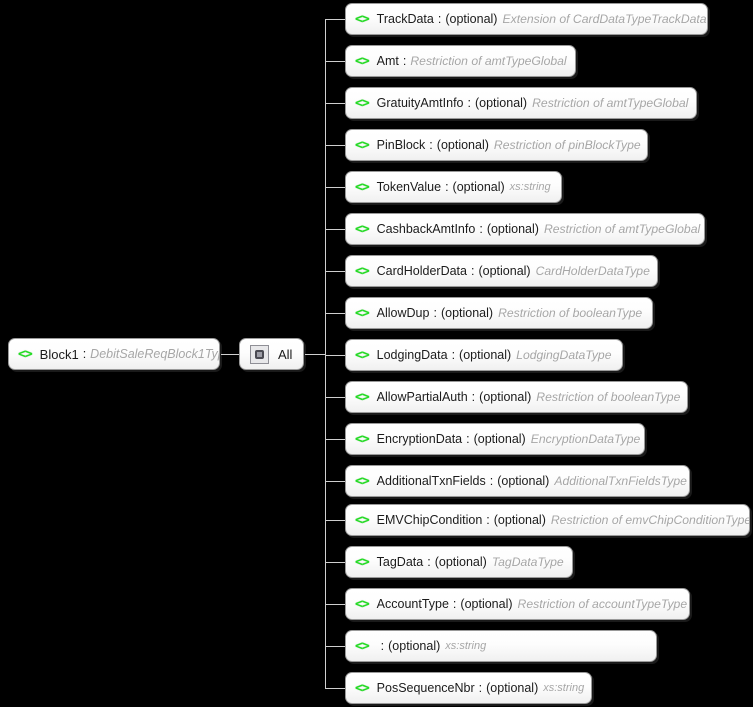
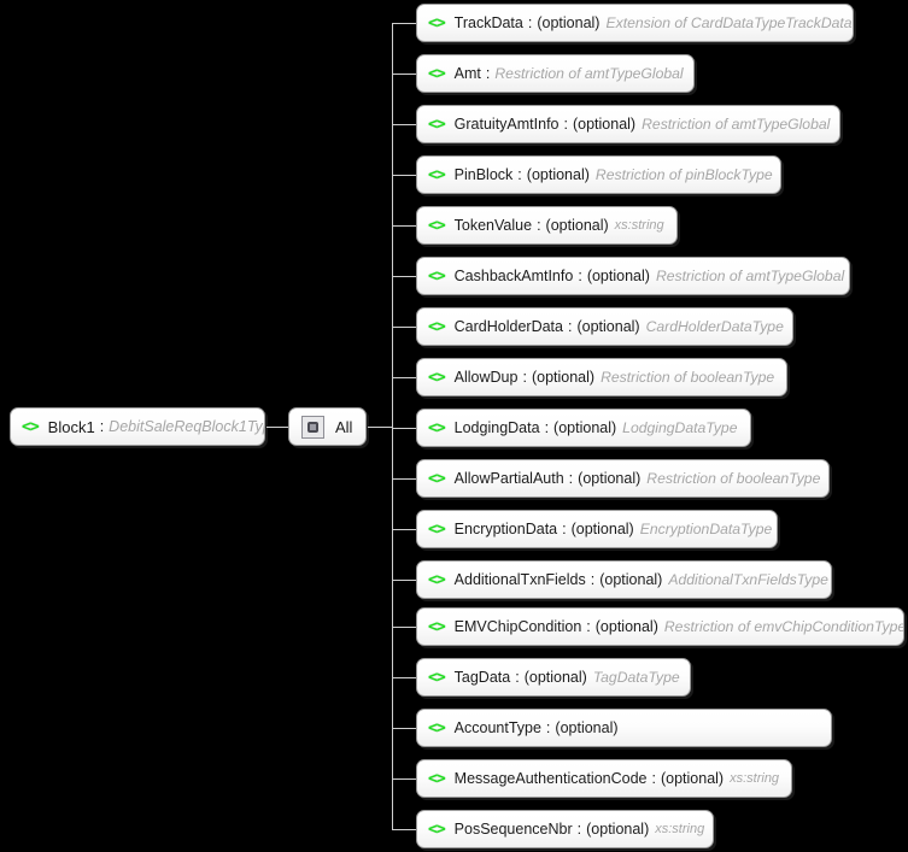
  <>
  Block1
  :
  DebitSaleReqBlock1Ty
  All
  <>
  TrackData
  :
  (optional)
  Extension of CardDataTypeTrackData
  <>
  Amt
  :
  Restriction of amtTypeGlobal
  <>
  GratuityAmtInfo
  :
  (optional)
  Restriction of amtTypeGlobal
  <>
  PinBlock
  :
  (optional)
  Restriction of pinBlockType
  <>
  TokenValue
  :
  (optional)
  xs:string
  <>
  CashbackAmtInfo
  :
  (optional)
  Restriction of amtTypeGlobal
  <>
  CardHolderData
  :
  (optional)
  CardHolderDataType
  <>
  AllowDup
  :
  (optional)
  Restriction of booleanType
  <>
  LodgingData
  :
  (optional)
  LodgingDataType
  <>
  AllowPartialAuth
  :
  (optional)
  Restriction of booleanType
  <>
  EncryptionData
  :
  (optional)
  EncryptionDataType
  <>
  AdditionalTxnFields
  :
  (optional)
  AdditionalTxnFieldsType
  <>
  EMVChipCondition
  :
  (optional)
  Restriction of emvChipConditionType
  <>
  TagData
  :
  (optional)
  TagDataType
  <>
  AccountType
  :
  (optional)
- Restriction of accountTypeType
  <>
+ MessageAuthenticationCode
  :
  (optional)
  xs:string
  <>
  PosSequenceNbr
  :
  (optional)
  xs:string
